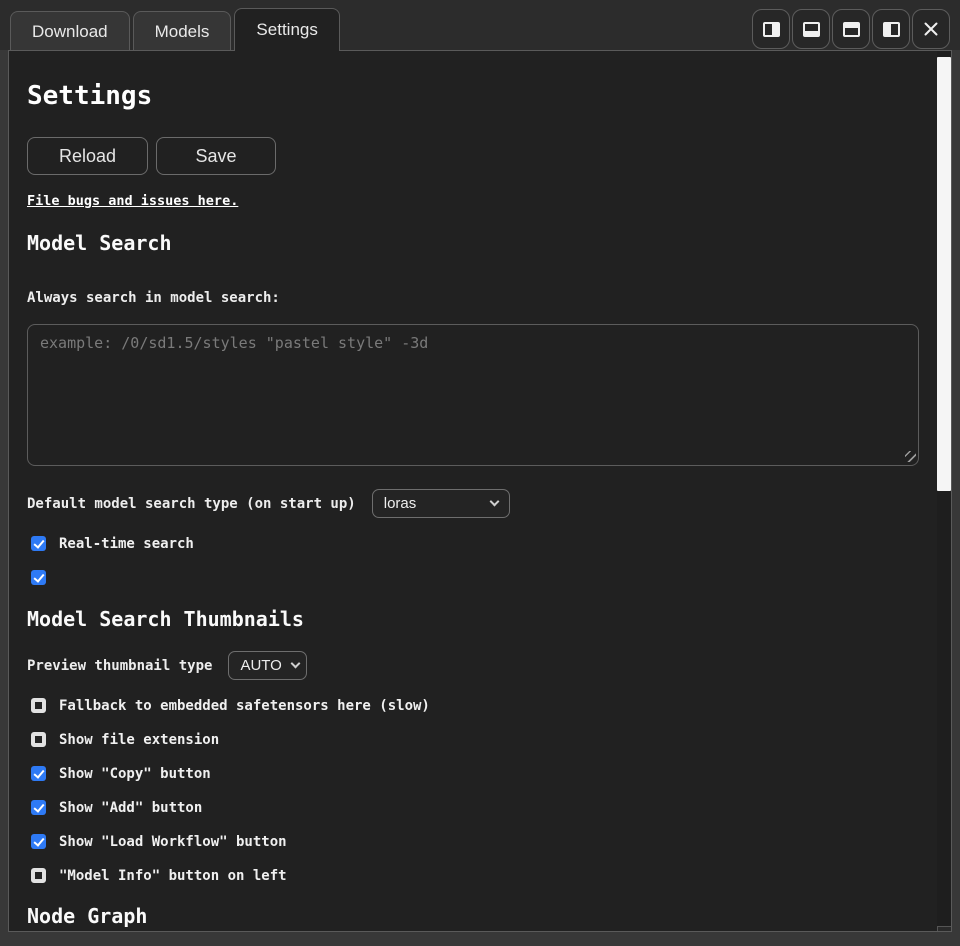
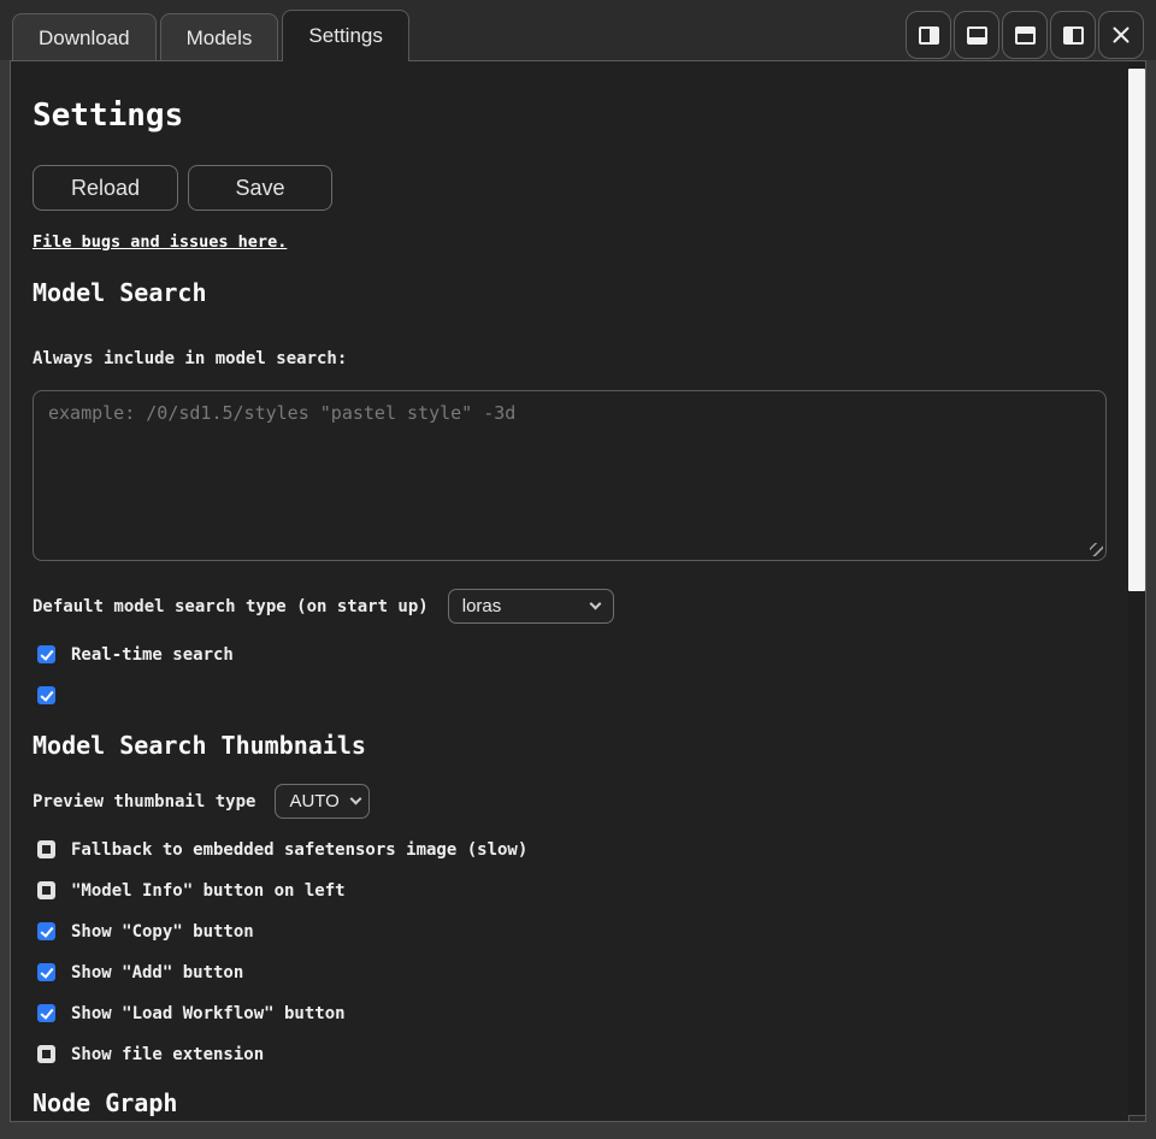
  Download
  Models
  Settings
  Settings
  Reload
  Save
  File bugs and issues here.
  Model Search
- Always search in model search:
+ Always include in model search:
  example: /0/sd1.5/styles "pastel style" -3d
  Default model search type (on start up)
  loras
  Real-time search
  Model Search Thumbnails
  Preview thumbnail type
  AUTO
- Fallback to embedded safetensors here (slow)
+ Fallback to embedded safetensors image (slow)
- Show file extension
+ "Model Info" button on left
  Show "Copy" button
  Show "Add" button
  Show "Load Workflow" button
- "Model Info" button on left
+ Show file extension
  Node Graph
